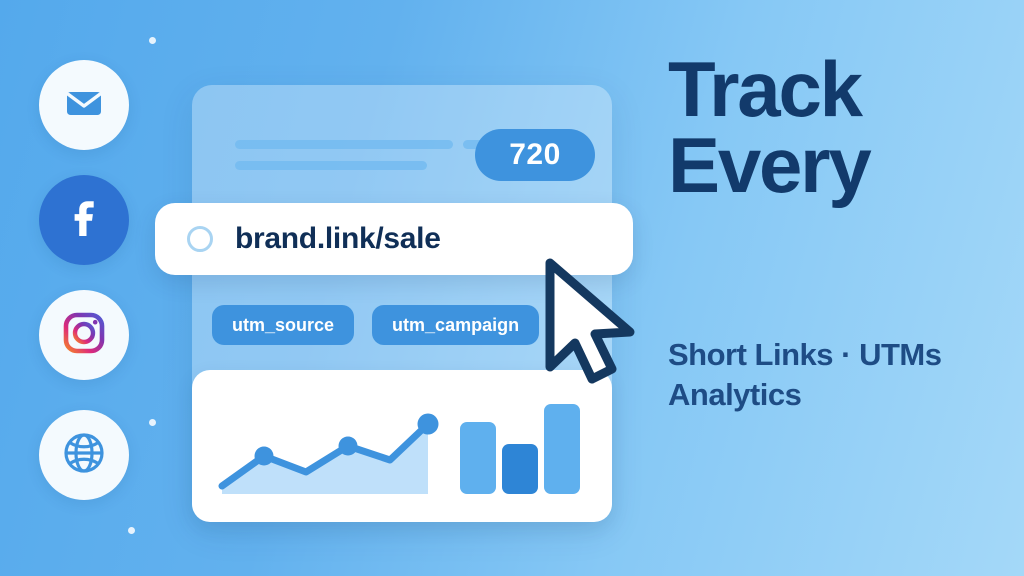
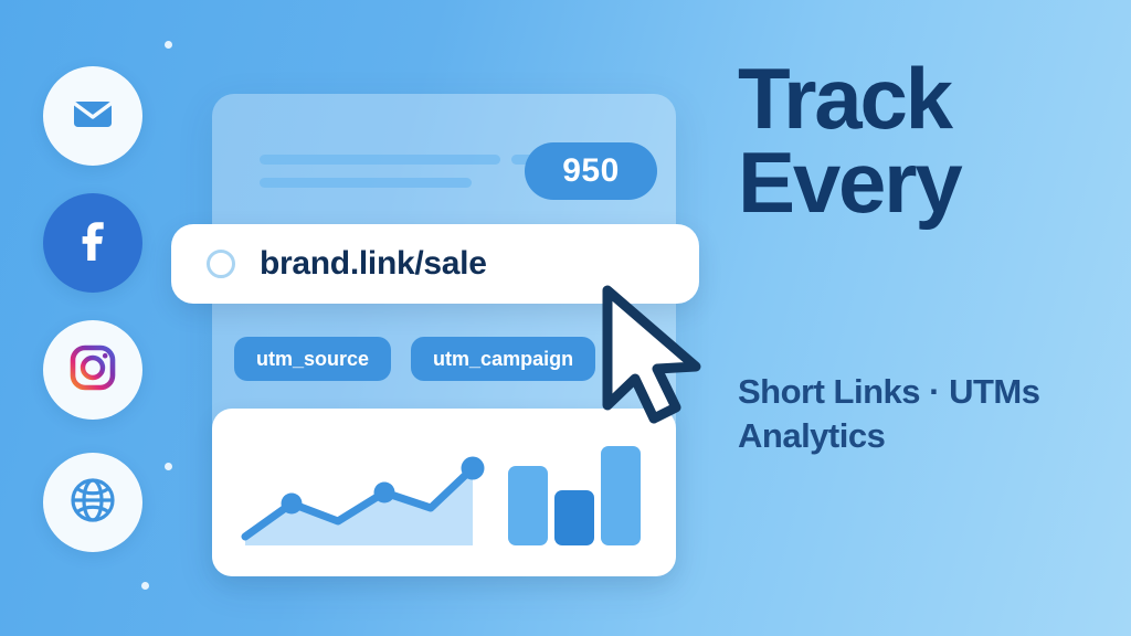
- 720
+ 950
  brand.link/sale
  utm_source
  utm_campaign
  Track
  Every
  Short Links · UTMs
  Analytics
